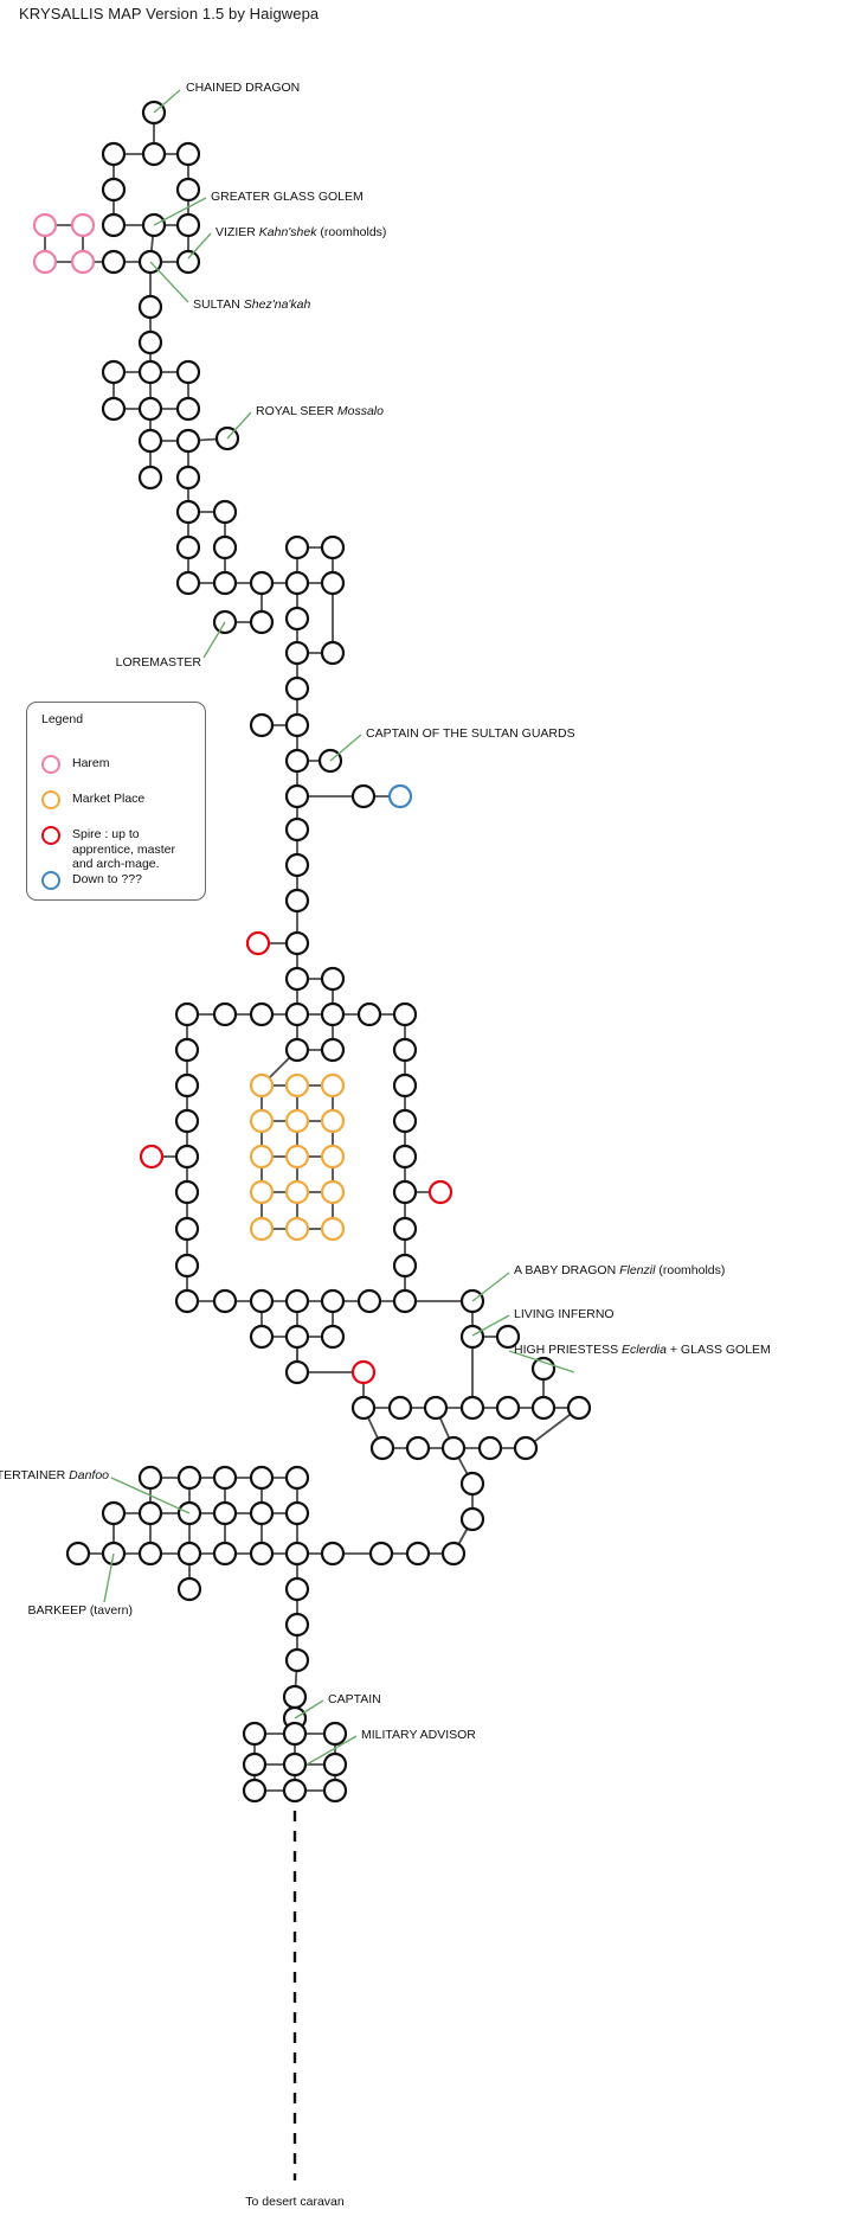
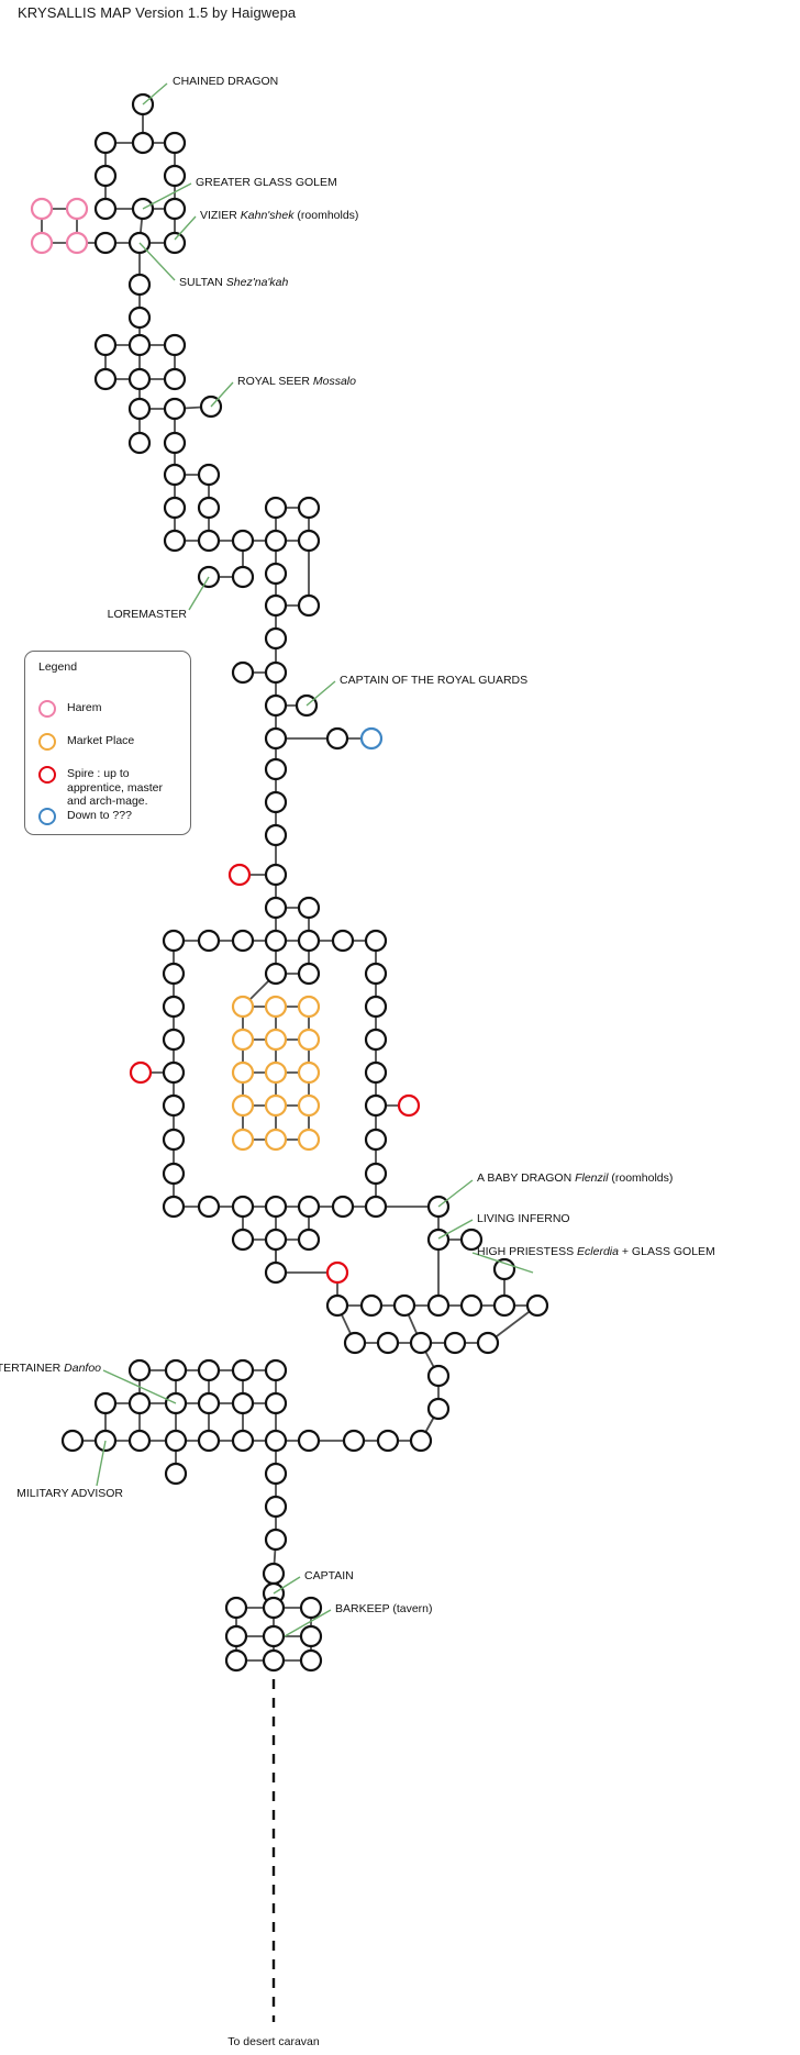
  KRYSALLIS MAP Version 1.5 by Haigwepa
  CHAINED DRAGON
  GREATER GLASS GOLEM
  VIZIER Kahn'shek (roomholds)
  SULTAN Shez'na'kah
  ROYAL SEER Mossalo
  LOREMASTER
- CAPTAIN OF THE SULTAN GUARDS
+ CAPTAIN OF THE ROYAL GUARDS
  A BABY DRAGON Flenzil (roomholds)
  LIVING INFERNO
  HIGH PRIESTESS Eclerdia + GLASS GOLEM
  ERTAINER Danfoo
- BARKEEP (tavern)
+ MILITARY ADVISOR
  CAPTAIN
- MILITARY ADVISOR
+ BARKEEP (tavern)
  Legend
  Harem
  Market Place
  Spire : up to apprentice, master and arch-mage.
  Down to ???
  To desert caravan
